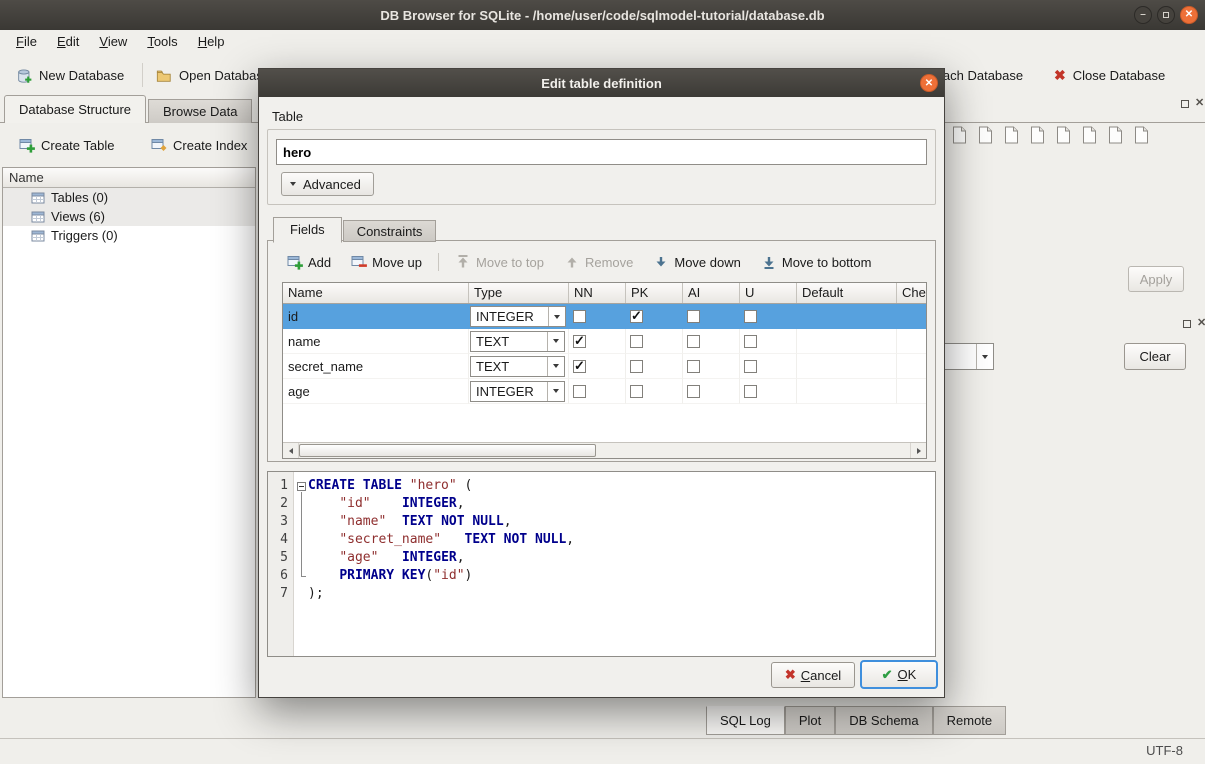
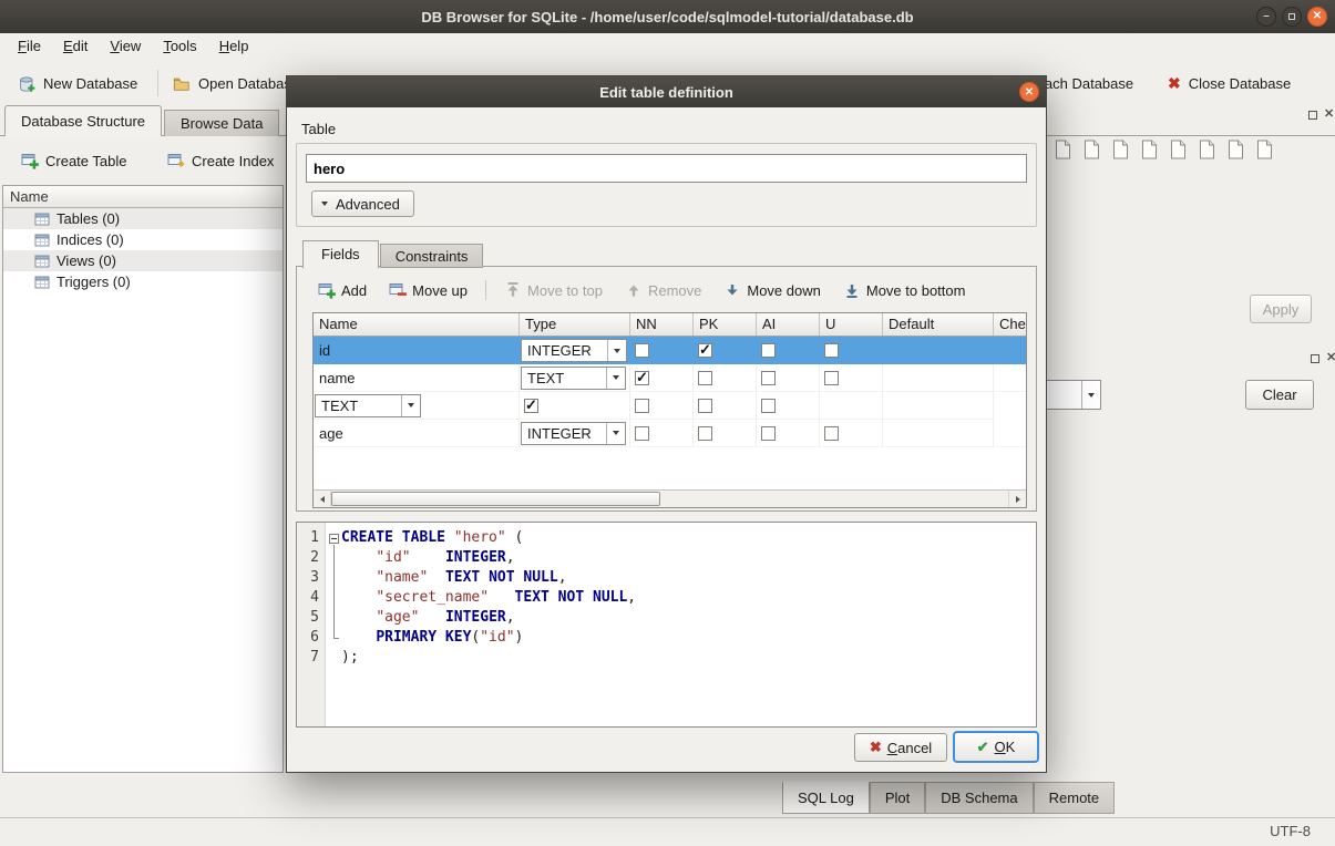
  DB Browser for SQLite - /home/user/code/sqlmodel-tutorial/database.db
  –
  ✕
  File
  Edit
  View
  Tools
  Help
  New Database
  Open Databa
  ach Database
  ✖
  Close Database
  Database Structure
  Browse Data
  Create Table
  Create Index
  Name
  Tables (0)
+ Indices (0)
- Views (6)
+ Views (0)
  Triggers (0)
  ✕
  Apply
  ✕
  Clear
  SQL Log
  Plot
  DB Schema
  Remote
  UTF-8
  Edit table definition
  ✕
  Table
  hero
  Advanced
  Fields
  Constraints
  Add
  Move up
  Move to top
  Remove
  Move down
  Move to bottom
  Name
  Type
  NN
  PK
  AI
  U
  Default
  id
  INTEGER
  name
  TEXT
- secret_name
  TEXT
  age
  INTEGER
  1
  2
  3
  4
  5
  6
  7
  CREATE TABLE "hero" (
  "id" INTEGER,
  "name" TEXT NOT NULL,
  "secret_name" TEXT NOT NULL,
  "age" INTEGER,
  PRIMARY KEY("id")
  );
  ✖
  Cancel
  ✔
  OK
